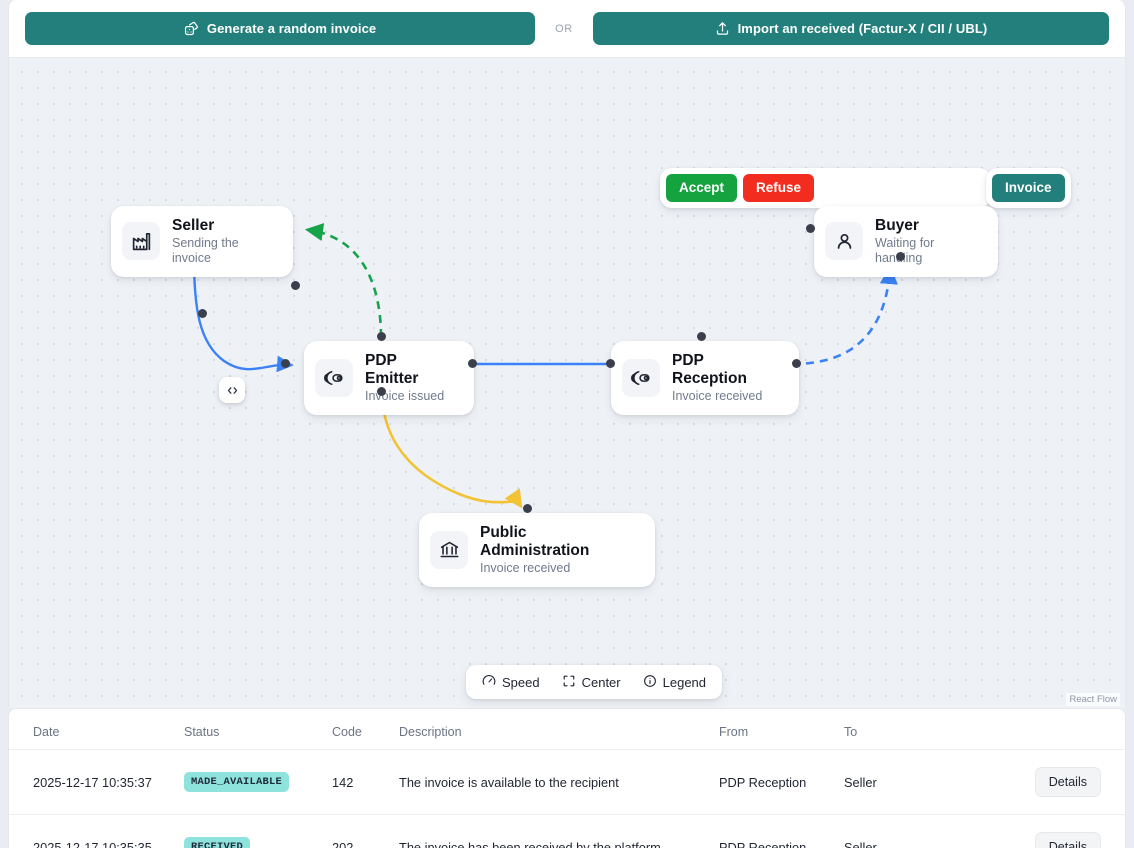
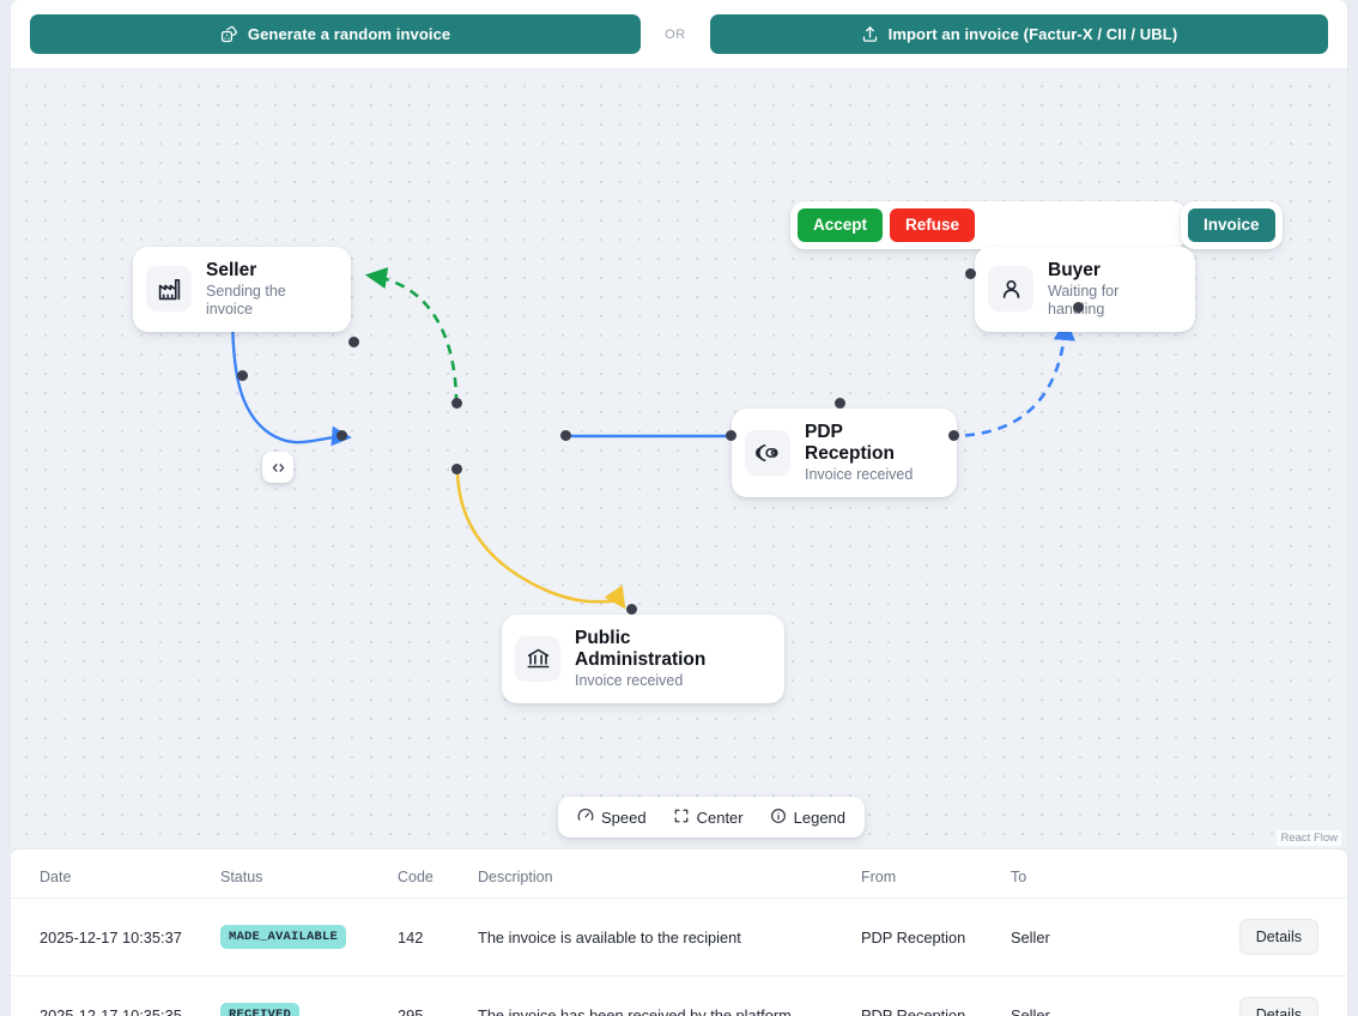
  Generate a random invoice
  OR
- Import an received (Factur-X / CII / UBL)
+ Import an invoice (Factur-X / CII / UBL)
  Seller
  Sending the invoice
- PDP Emitter
- Invoice issued
  PDP Reception
  Invoice received
  Accept
  Refuse
  Invoice
  Buyer
  Waiting for haning
  Public Administration
  Invoice received
  Speed
  Center
  Legend
  React Flow
  Date	Status	Code	Description	From	To
  2025-12-17 10:35:37	MADE_AVAILABLE	142	The invoice is available to the recipient	PDP Reception	Seller	Details
- 2025-12-17 10:35:35	RECEIVED	202	The invoice has been received by the platform	PDP Reception	Seller	Details
+ 2025-12-17 10:35:35	RECEIVED	295	The invoice has been received by the platform	PDP Reception	Seller	Details
